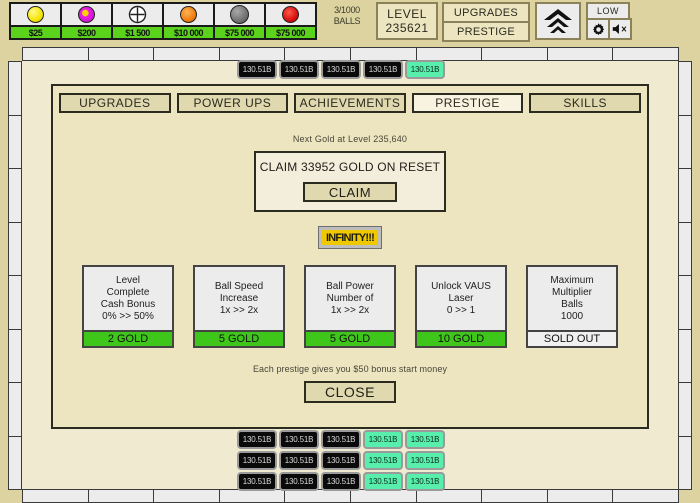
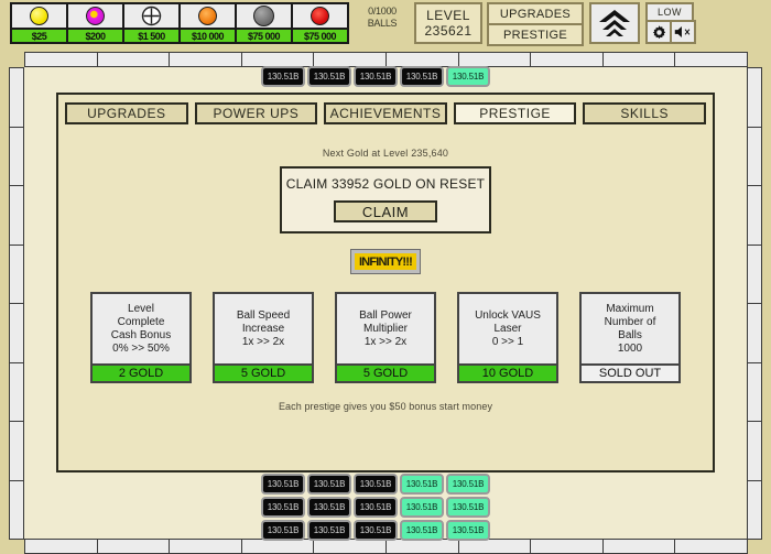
  $25
  $200
  $1 500
  $10 000
  $75 000
  $75 000
- 3/1000
+ 0/1000
  BALLS
  LEVEL
  235621
  UPGRADES
  PRESTIGE
  LOW
  130.51B
  130.51B
  130.51B
  130.51B
  130.51B
  130.51B
  130.51B
  130.51B
  130.51B
  130.51B
  130.51B
  130.51B
  130.51B
  130.51B
  130.51B
  130.51B
  130.51B
  130.51B
  130.51B
  130.51B
  UPGRADES
  POWER UPS
  ACHIEVEMENTS
  PRESTIGE
  SKILLS
  Next Gold at Level 235,640
  CLAIM 33952 GOLD ON RESET
  CLAIM
  INFINITY!!!
  Level
  Complete
  Cash Bonus
  0% >> 50%
  2 GOLD
  Ball Speed
  Increase
  1x >> 2x
  5 GOLD
  Ball Power
- Number of
+ Multiplier
  1x >> 2x
  5 GOLD
  Unlock VAUS
  Laser
  0 >> 1
  10 GOLD
  Maximum
- Multiplier
+ Number of
  Balls
  1000
  SOLD OUT
  Each prestige gives you $50 bonus start money
- CLOSE
